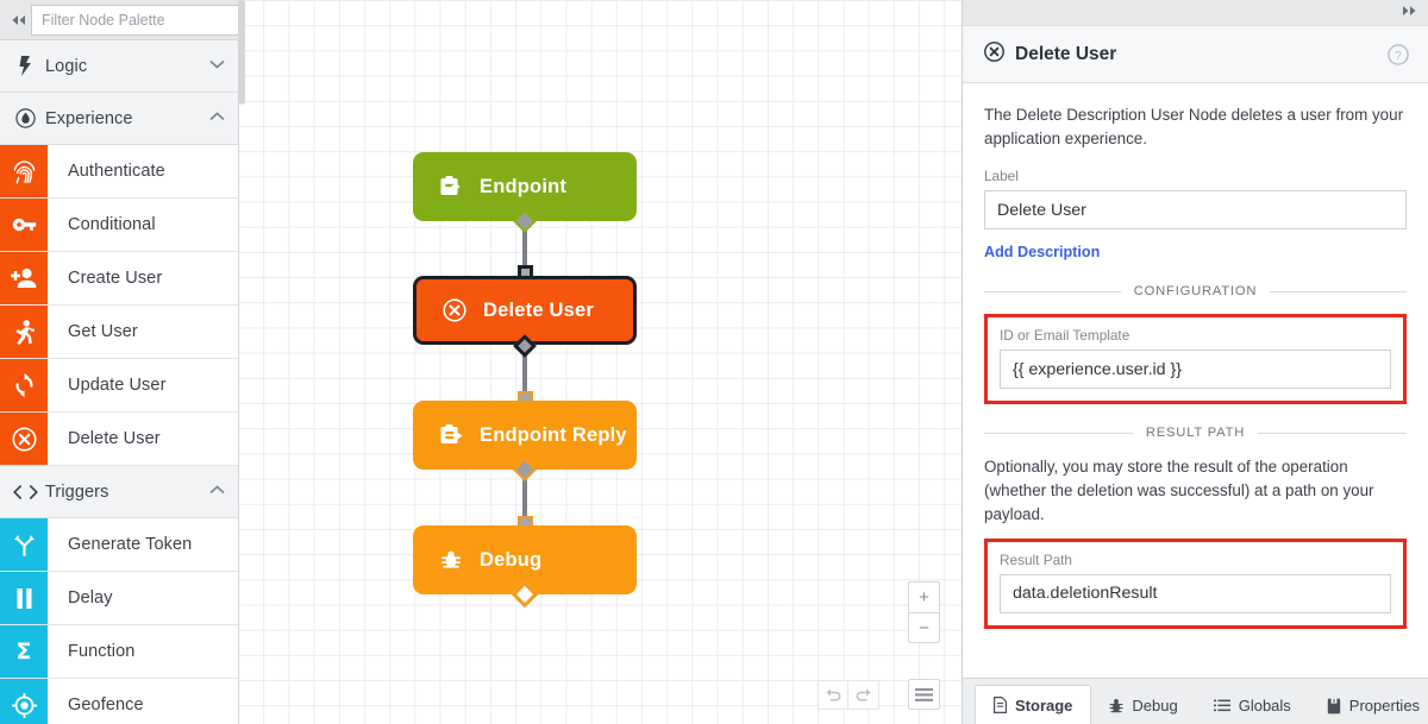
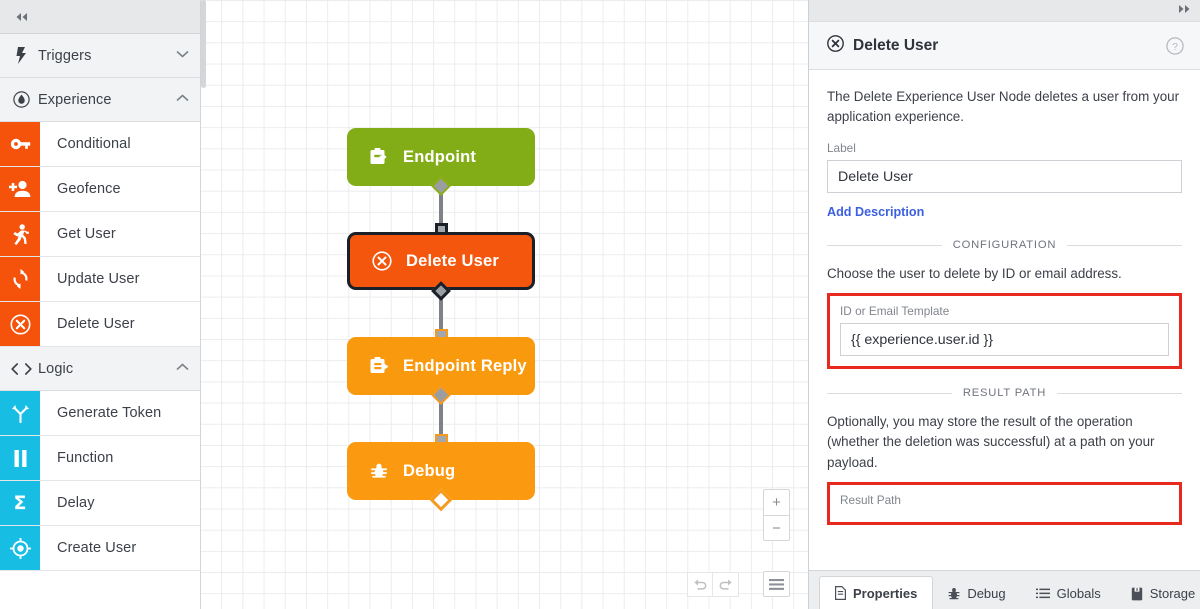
- Filter Node Palette
- Logic
+ Triggers
  Experience
- Authenticate
  Conditional
- Create User
+ Geofence
  Get User
  Update User
  Delete User
- Triggers
+ Logic
  Generate Token
- Delay
+ Function
  Σ
- Function
+ Delay
- Geofence
+ Create User
  Endpoint
  Delete User
  Endpoint Reply
  Debug
  +
  −
  Delete User
  ?
- The Delete Description User Node deletes a user from your application experience.
+ The Delete Experience User Node deletes a user from your application experience.
  Label
  Delete User Add Description
  CONFIGURATION
+ Choose the user to delete by ID or email address.
  ID or Email Template
  {{ experience.user.id }}
  RESULT PATH
  Optionally, you may store the result of the operation (whether the deletion was successful) at a path on your payload.
  Result Path
- data.deletionResult
- Storage
+ Properties
  Debug
  Globals
- Properties
+ Storage
